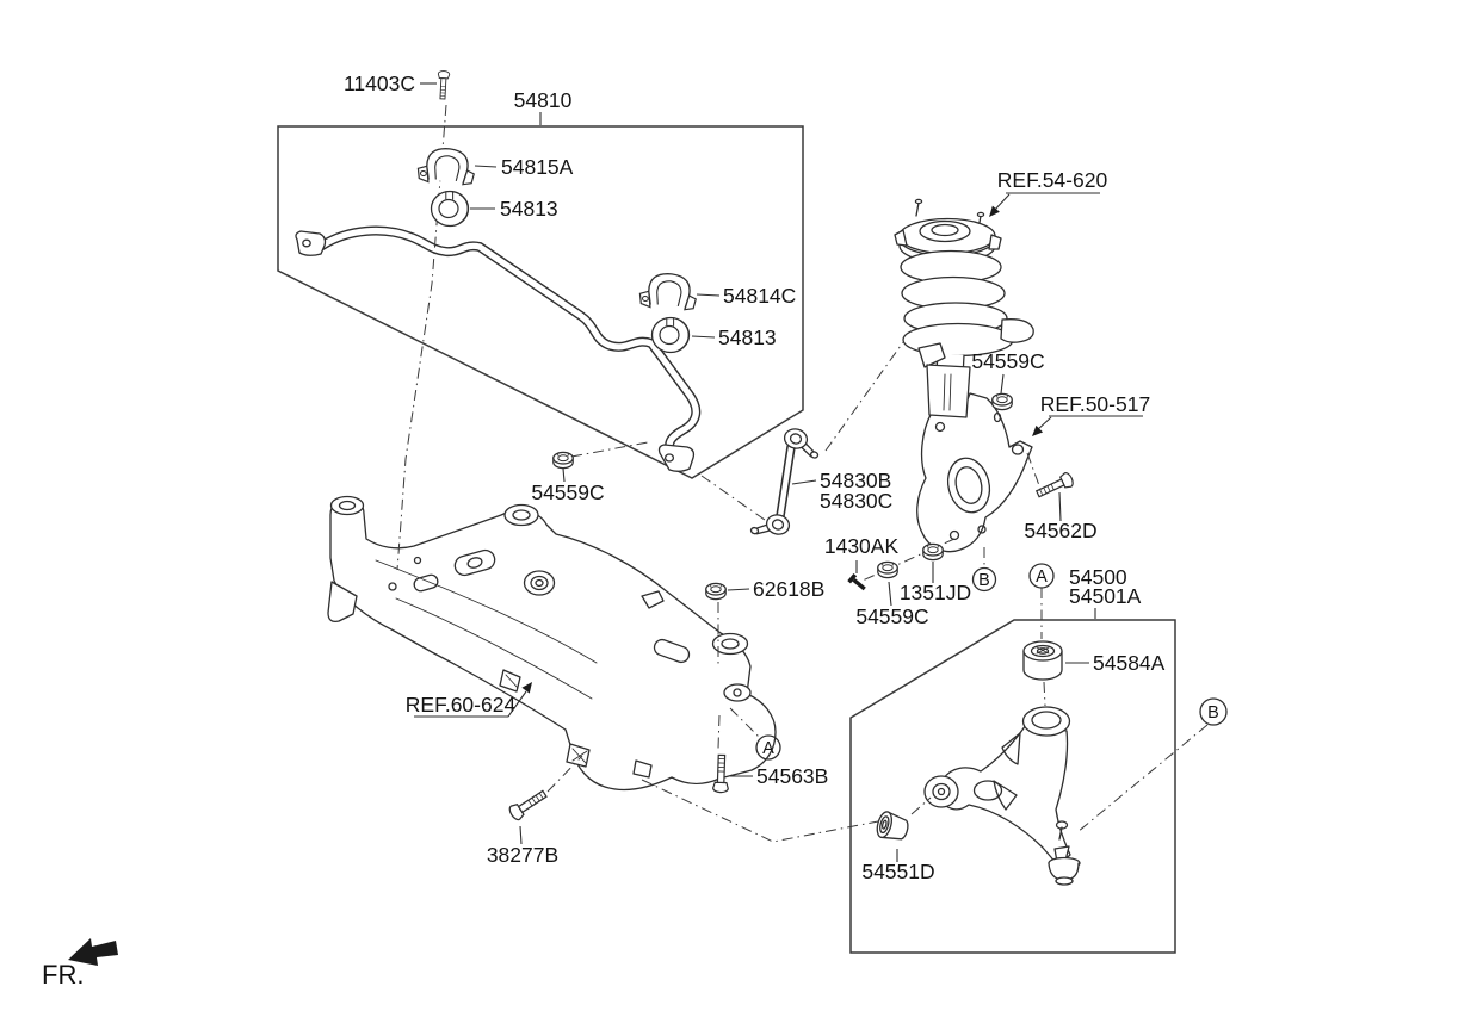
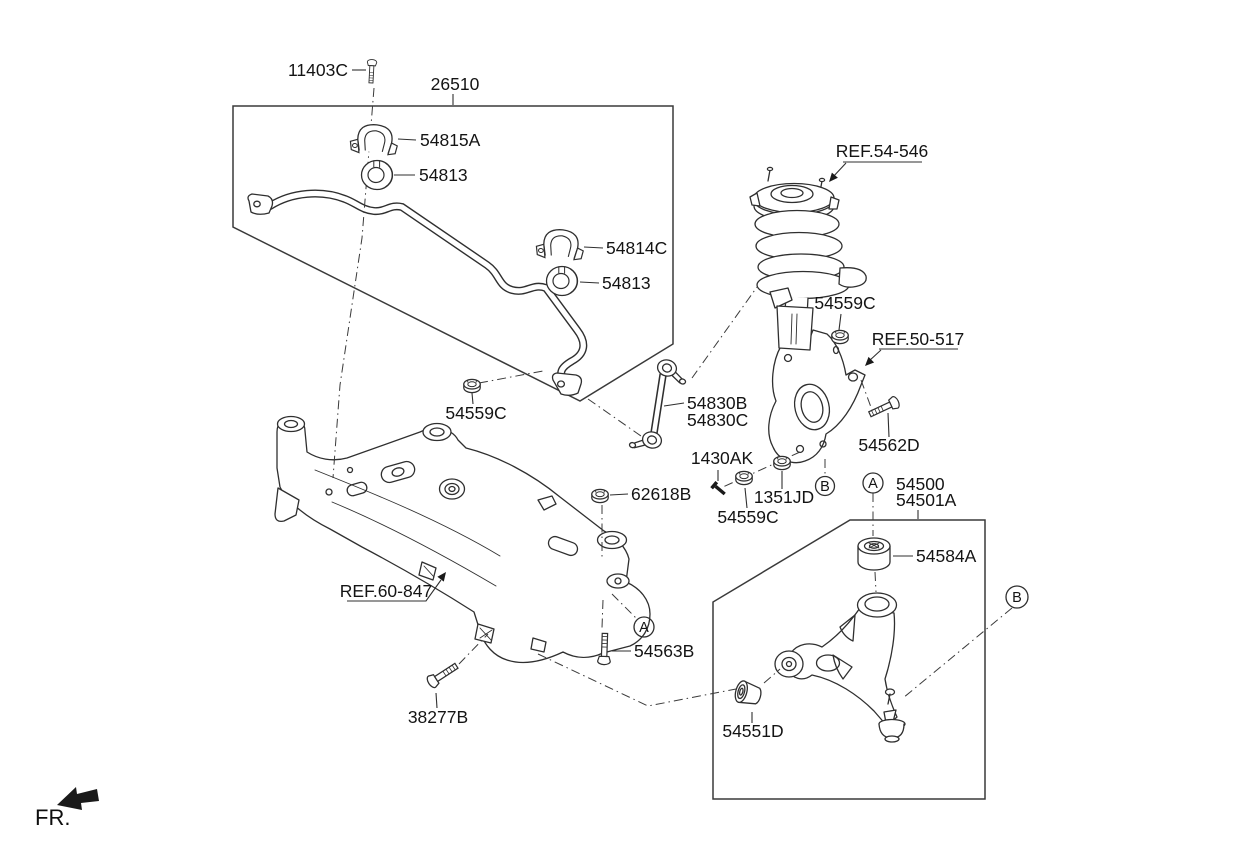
- REF.54-620
+ REF.54-546
  REF.50-517
- REF.60-624
+ REF.60-847
  11403C
- 54810
+ 26510
  54815A
  54813
  54814C
  54813
  54559C
  54830B
  54830C
  54559C
  54562D
  1430AK
  1351JD
  54559C
  62618B
  54500
  54501A
  54584A
  54563B
  38277B
  54551D
  A
  B
  A
  B
  FR.
